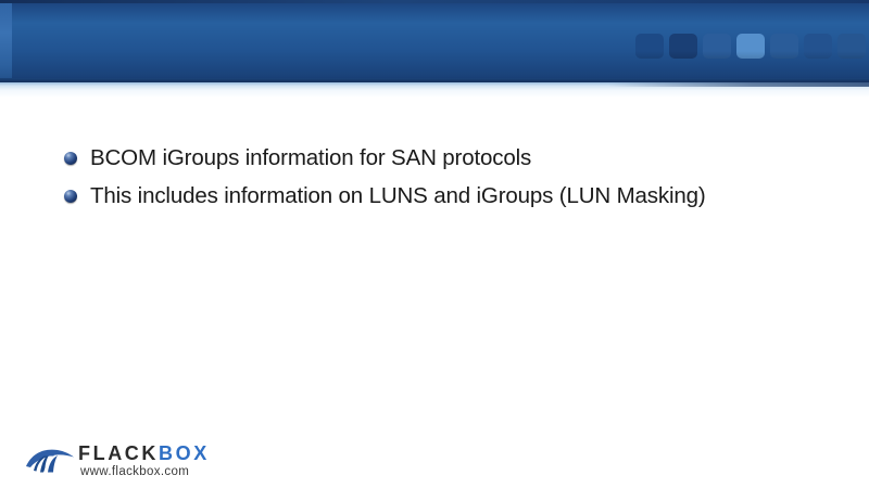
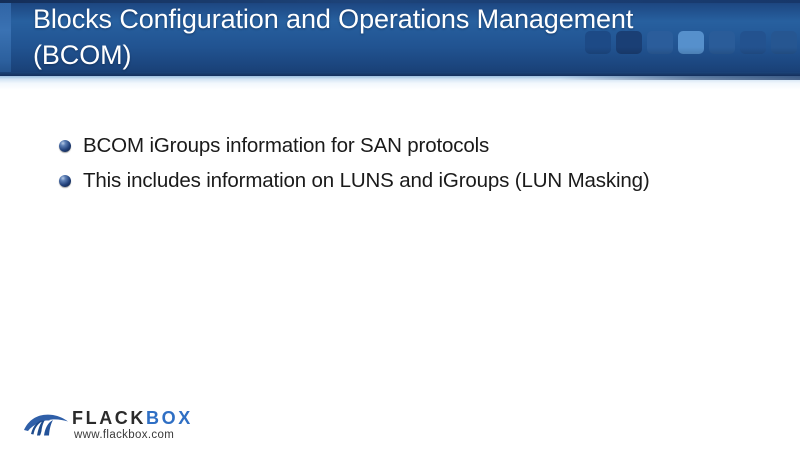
+ Blocks Configuration and Operations Management (BCOM)
  BCOM iGroups information for SAN protocols
  This includes information on LUNS and iGroups (LUN Masking)
  FLACKBOX
  www.flackbox.com
